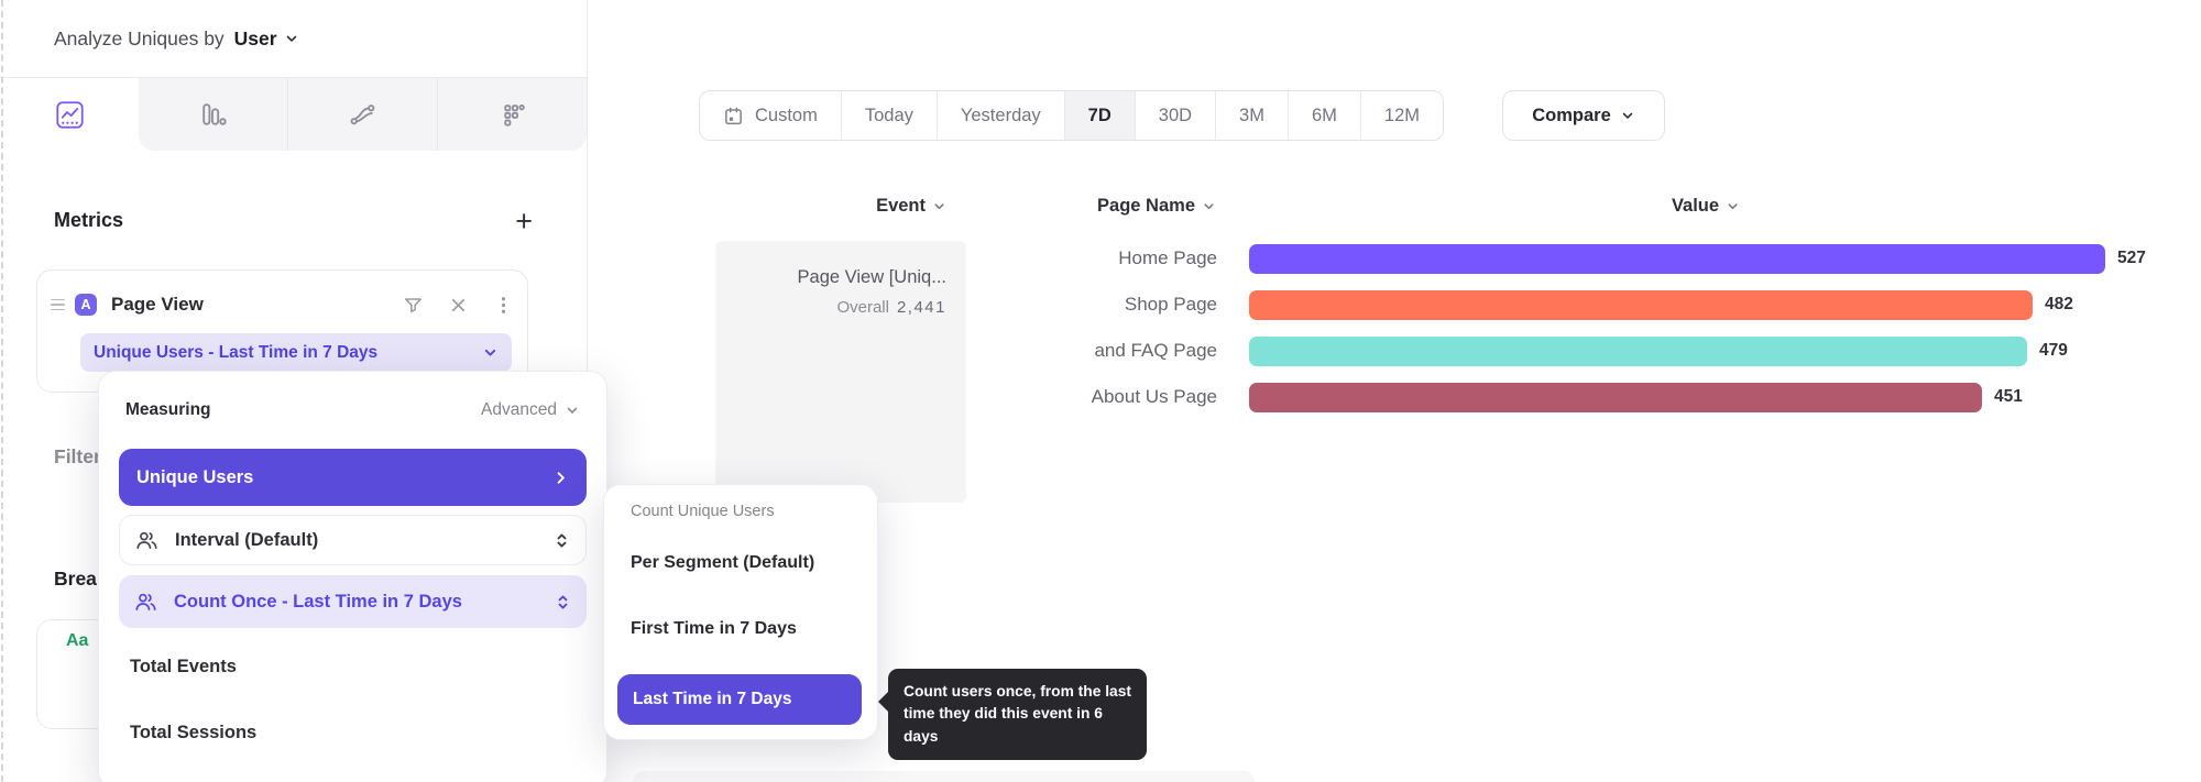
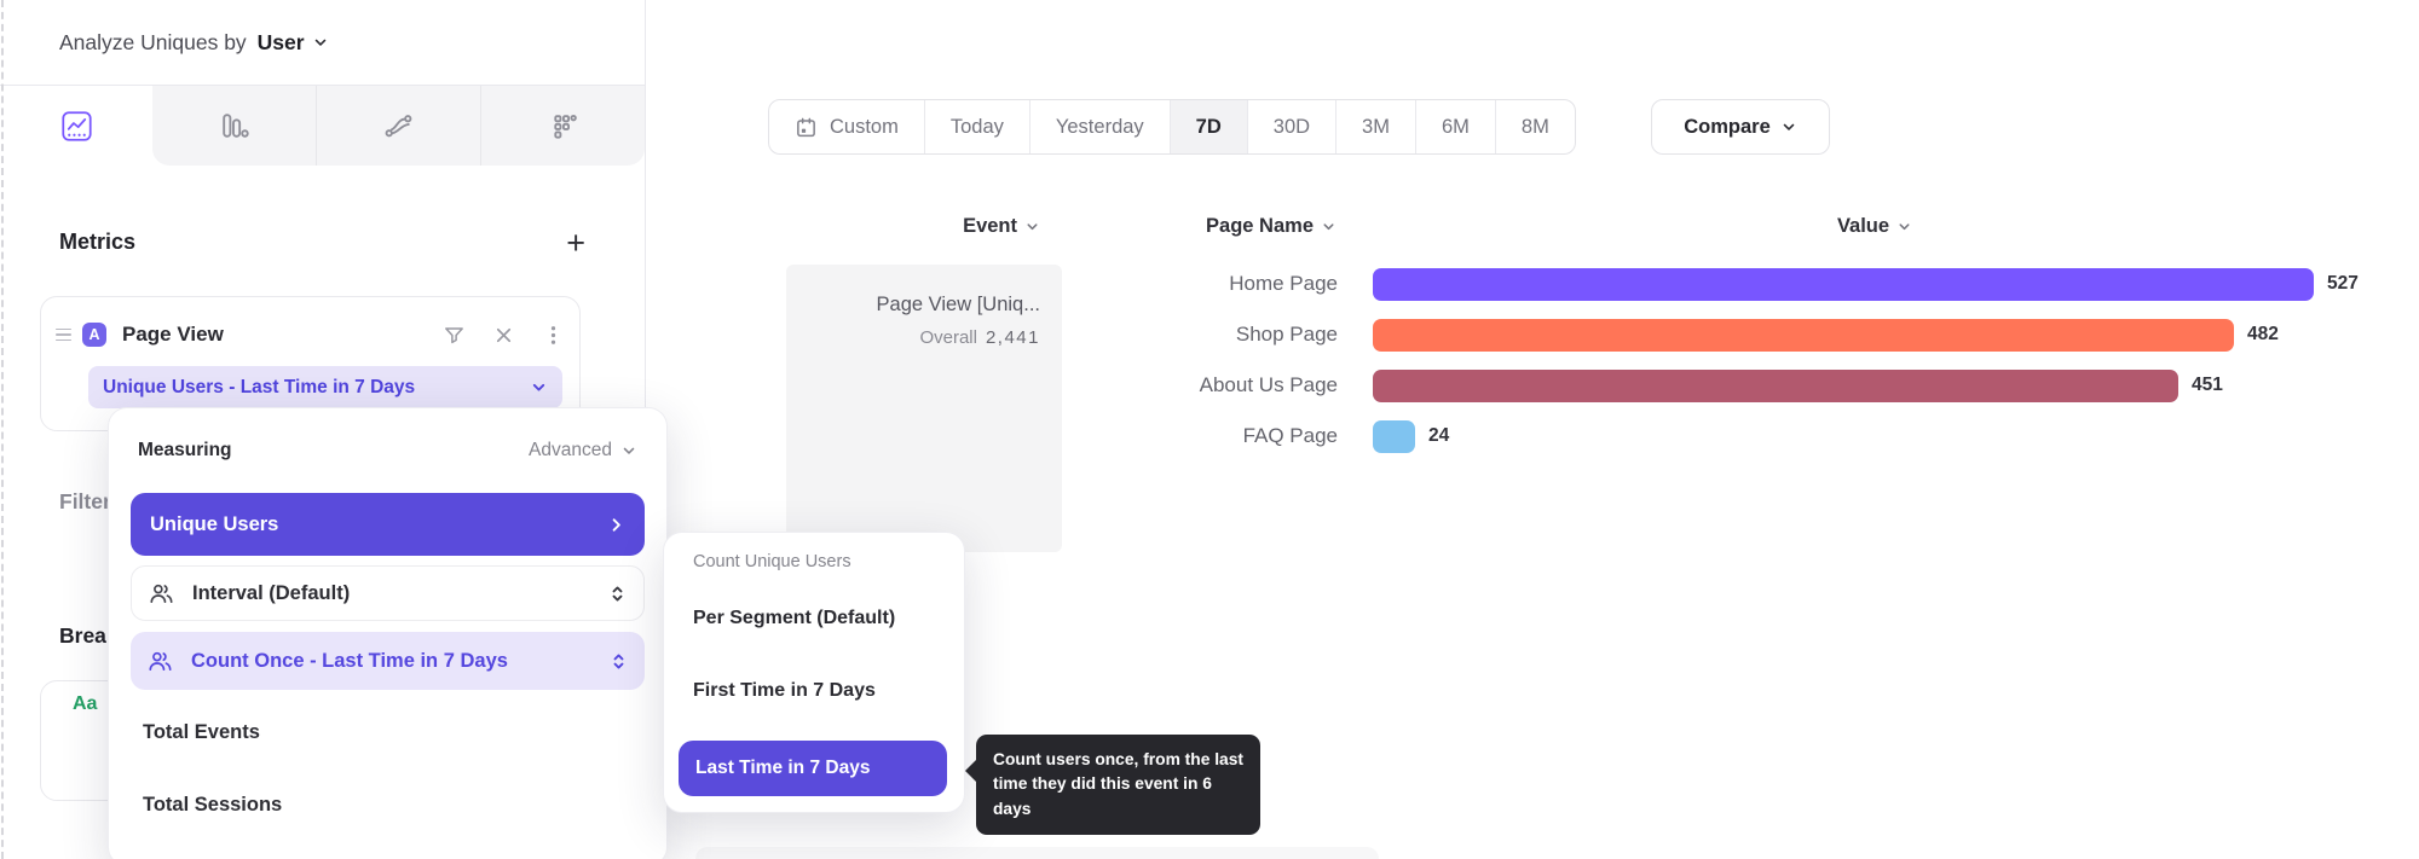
  Analyze Uniques by
  User
  Metrics
  +
  Filte
  Aa
  A
  Page View
  Unique Users - Last Time in 7 Days
  Custom
  Today
  Yesterday
  7D
  30D
  3M
  6M
- 12M
+ 8M
  Compare
  Event
  Page Name
  Value
  Page View [Uniq...
  Overall 2,441
  Home Page
  527
  Shop Page
  482
- and FAQ Page
- 479
  About Us Page
  451
+ FAQ Page
+ 24
  Measuring
  Advanced
  Unique Users
  Interval (Default)
  Count Once - Last Time in 7 Days
  Total Events
  Total Sessions
  Count Unique Users
  Per Segment (Default)
  First Time in 7 Days
  Last Time in 7 Days
  Count users once, from the last time they did this event in 6 days
